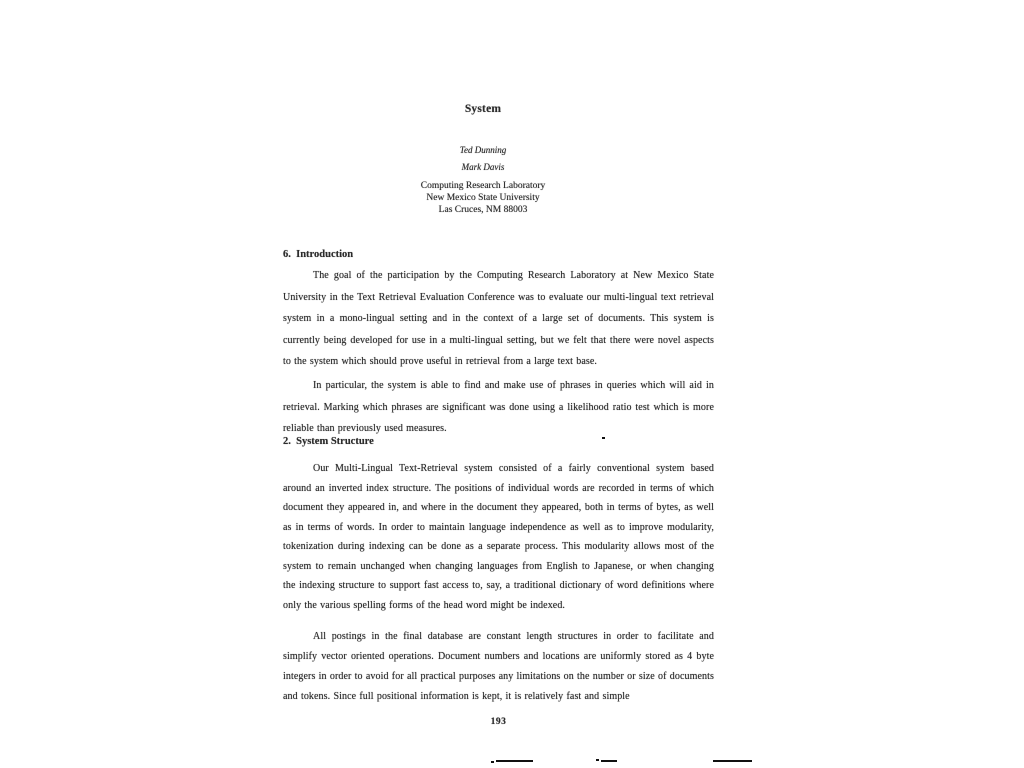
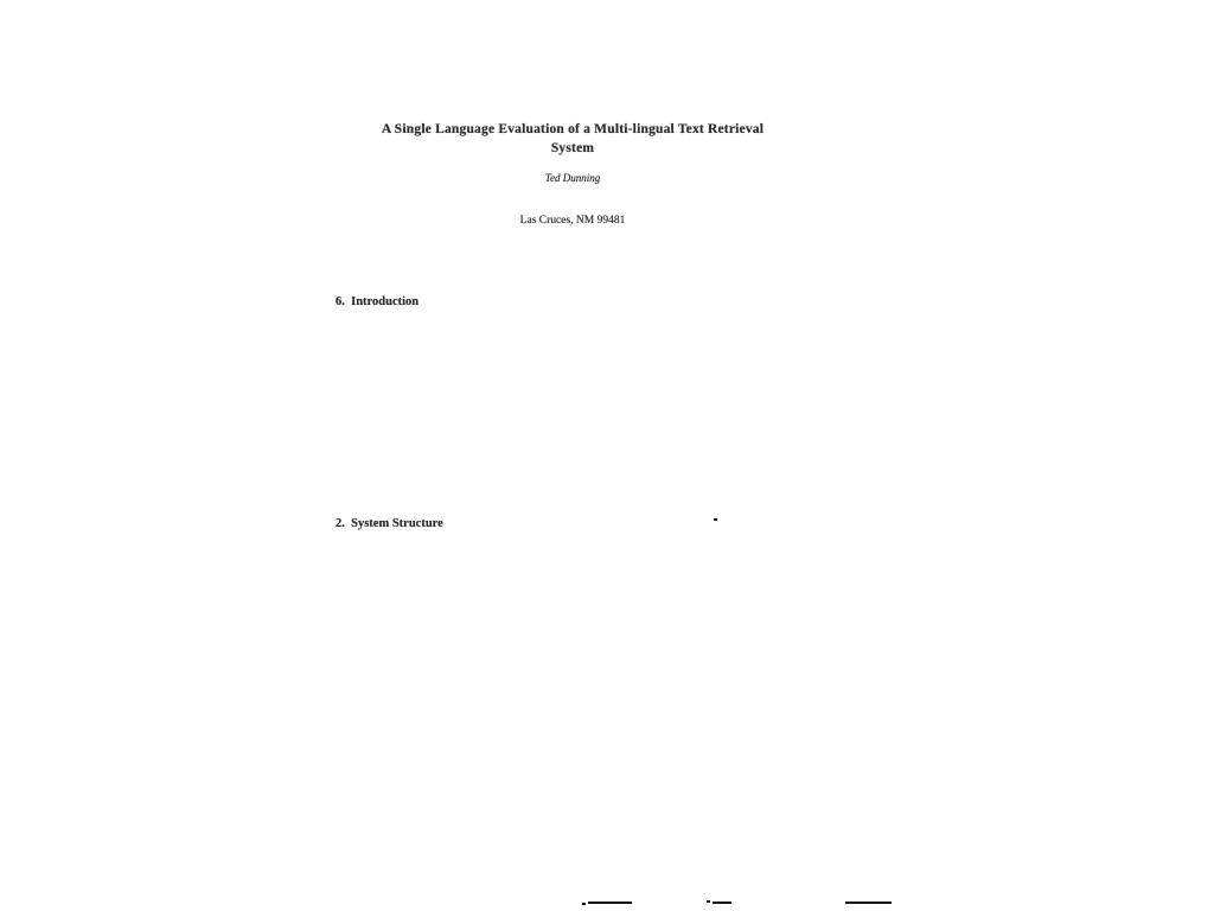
+ A Single Language Evaluation of a Multi-lingual Text Retrieval
  System
  Ted Dunning
- Mark Davis
- Computing Research Laboratory
- New Mexico State University
- Las Cruces, NM 88003
+ Las Cruces, NM 99481
  6. Introduction
- The goal of the participation by the Computing Research Laboratory at New Mexico State University in the Text Retrieval Evaluation Conference was to evaluate our multi-lingual text retrieval system in a mono-lingual setting and in the context of a large set of documents. This system is currently being developed for use in a multi-lingual setting, but we felt that there were novel aspects to the system which should prove useful in retrieval from a large text base.
- In particular, the system is able to find and make use of phrases in queries which will aid in retrieval. Marking which phrases are significant was done using a likelihood ratio test which is more reliable than previously used measures.
  2. System Structure
- Our Multi-Lingual Text-Retrieval system consisted of a fairly conventional system based around an inverted index structure. The positions of individual words are recorded in terms of which document they appeared in, and where in the document they appeared, both in terms of bytes, as well as in terms of words. In order to maintain language independence as well as to improve modularity, tokenization during indexing can be done as a separate process. This modularity allows most of the system to remain unchanged when changing languages from English to Japanese, or when changing the indexing structure to support fast access to, say, a traditional dictionary of word definitions where only the various spelling forms of the head word might be indexed.
- All postings in the final database are constant length structures in order to facilitate and simplify vector oriented operations. Document numbers and locations are uniformly stored as 4 byte integers in order to avoid for all practical purposes any limitations on the number or size of documents and tokens. Since full positional information is kept, it is relatively fast and simple
- 193
